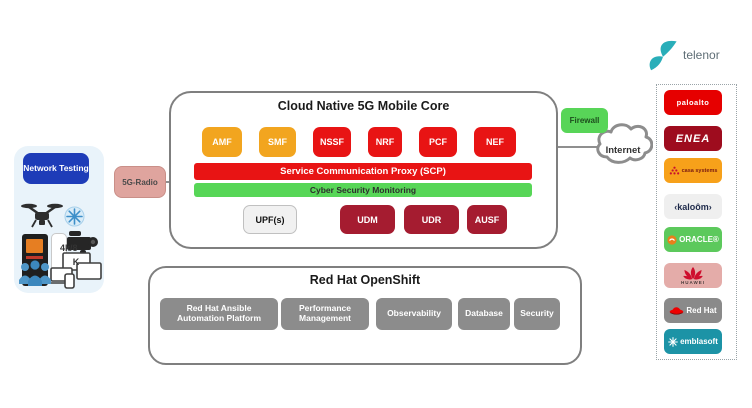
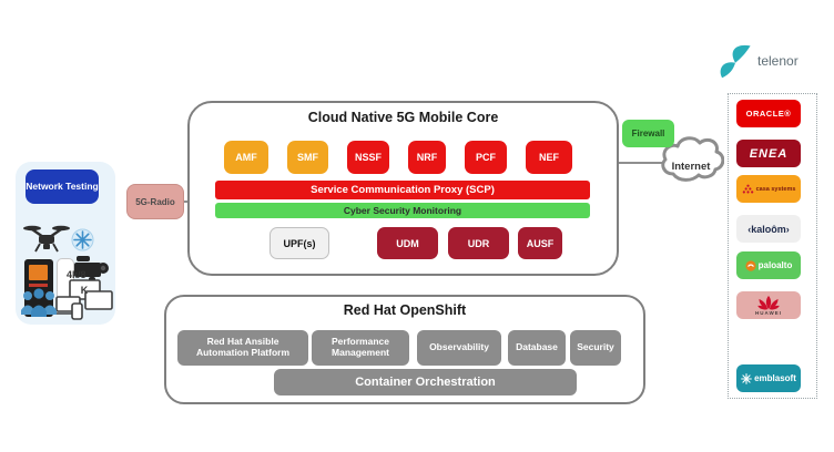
  Network Testing
  4k/8
  K
  5G-Radio
  Cloud Native 5G Mobile Core
  AMF
  SMF
  NSSF
  NRF
  PCF
  NEF
  Service Communication Proxy (SCP)
  Cyber Security Monitoring
  UPF(s)
  UDM
  UDR
  AUSF
  Red Hat OpenShift
  Red Hat Ansible Automation Platform
  Performance Management
  Observability
  Database
  Security
+ Container Orchestration
  Firewall
  Internet
  telenor
- paloalto
+ ORACLE®
  ENEA
  ‹kaloôm›
- ORACLE®
+ paloalto
- Red Hat
  emblasoft
